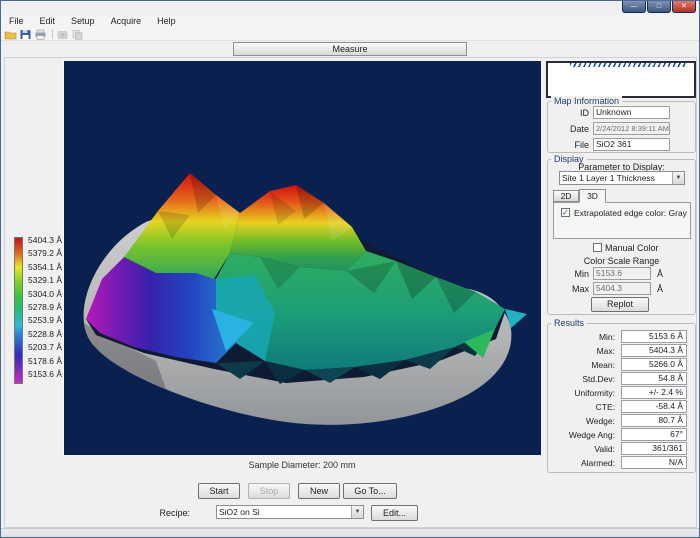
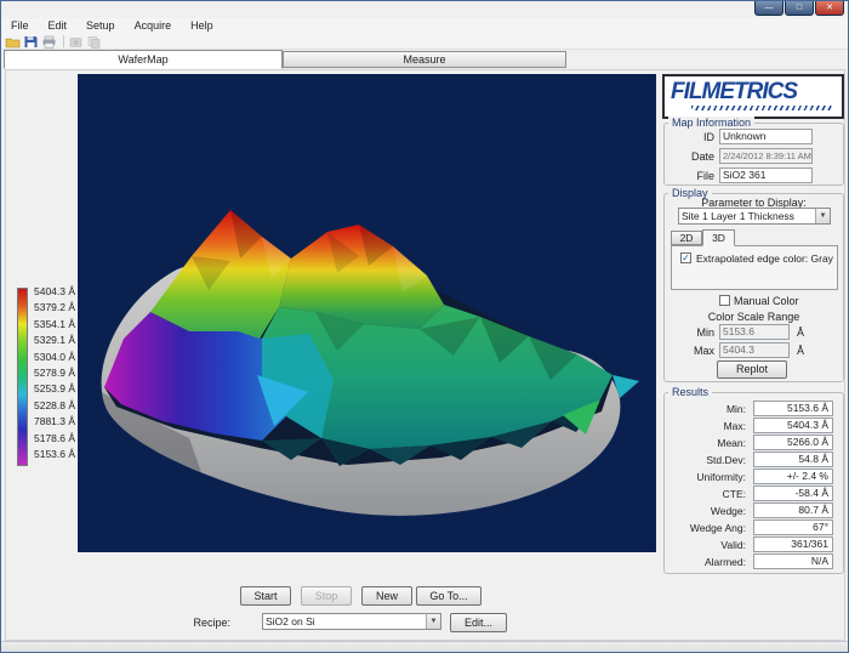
  File
  Edit
  Setup
  Acquire
  Help
+ WaferMap
  Measure
  5404.3 Å
  5379.2 Å
  5354.1 Å
  5329.1 Å
  5304.0 Å
  5278.9 Å
  5253.9 Å
  5228.8 Å
- 5203.7 Å
+ 7881.3 Å
  5178.6 Å
  5153.6 Å
- Sample Diameter: 200 mm
  Start
  Stop
  New
  Go To...
  Recipe:
  SiO2 on Si
  Edit...
+ FILMETRICS
  Map Information
  ID
  Unknown
  Date
  2/24/2012 8:39:11 AM
  File
  SiO2 361
  Display
  Parameter to Display:
  Site 1 Layer 1 Thickness
  2D
  3D
  ✓
  Extrapolated edge color: Gray
  Manual Color
  Color Scale Range
  Min
  5153.6
  Å
  Max
  5404.3
  Å
  Replot
  Results
  Min:
  5153.6 Å
  Max:
  5404.3 Å
  Mean:
  5266.0 Å
  Std.Dev:
  54.8 Å
  Uniformity:
  +/- 2.4 %
  CTE:
  -58.4 Å
  Wedge:
  80.7 Å
  Wedge Ang:
  67°
  Valid:
  361/361
  Alarmed:
  N/A
